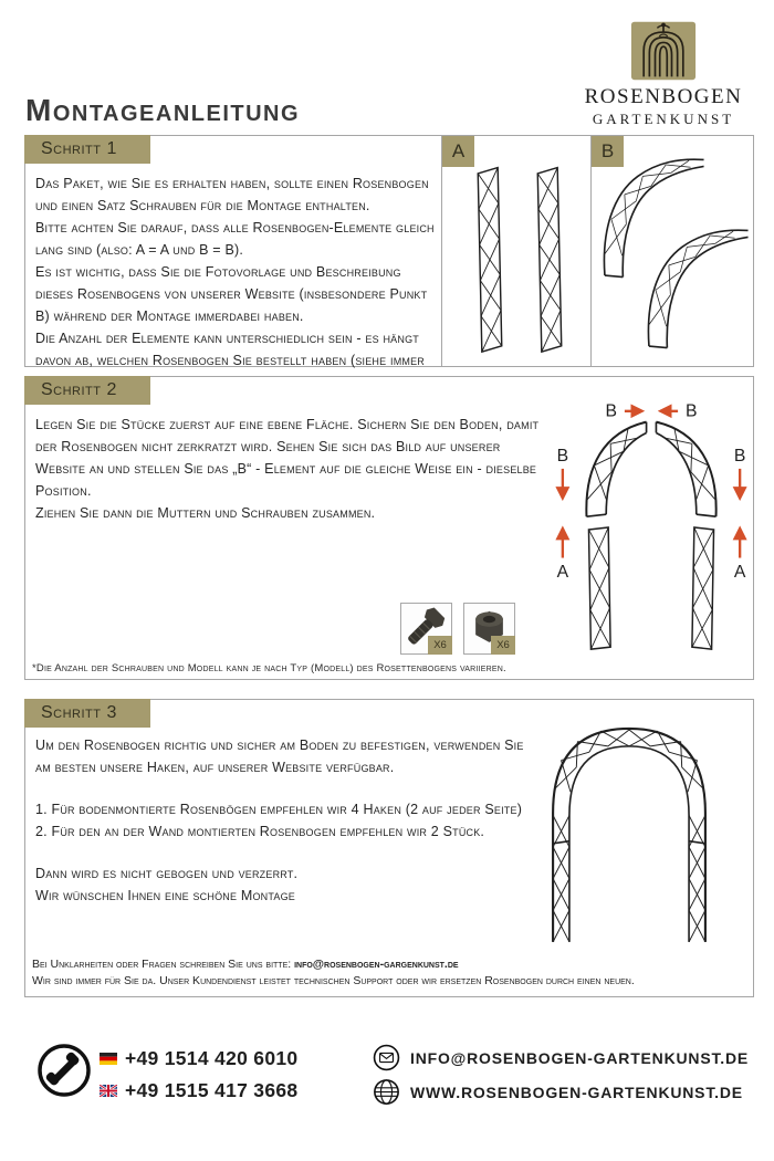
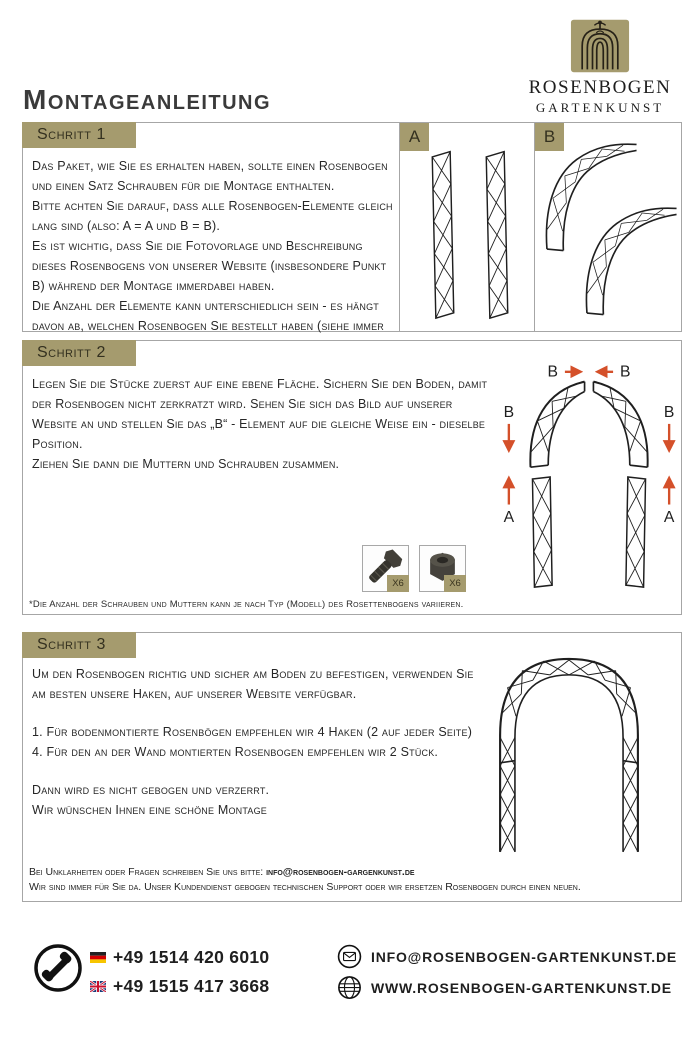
  ROSENBOGEN
  GARTENKUNST
  Montageanleitung
  Schritt 1
  Das Paket, wie Sie es erhalten haben, sollte einen Rosenbogen und einen Satz Schrauben für die Montage enthalten.
  Bitte achten Sie darauf, dass alle Rosenbogen-Elemente gleich lang sind (also: A = A und B = B).
  Es ist wichtig, dass Sie die Fotovorlage und Beschreibung dieses Rosenbogens von unserer Website (insbesondere Punkt B) während der Montage immerdabei haben.
  Die Anzahl der Elemente kann unterschiedlich sein - es hängt davon ab, welchen Rosenbogen Sie bestellt haben (siehe immer
  A
  B
  Schritt 2
  Legen Sie die Stücke zuerst auf eine ebene Fläche. Sichern Sie den Boden, damit der Rosenbogen nicht zerkratzt wird. Sehen Sie sich das Bild auf unserer Website an und stellen Sie das „B“ - Element auf die gleiche Weise ein - dieselbe Position.
  Ziehen Sie dann die Muttern und Schrauben zusammen.
  B
  B
  B
  A
  B
  A
  X6
  X6
- *Die Anzahl der Schrauben und Modell kann je nach Typ (Modell) des Rosettenbogens variieren.
+ *Die Anzahl der Schrauben und Muttern kann je nach Typ (Modell) des Rosettenbogens variieren.
  Schritt 3
  Um den Rosenbogen richtig und sicher am Boden zu befestigen, verwenden Sie am besten unsere Haken, auf unserer Website verfügbar.
  1. Für bodenmontierte Rosenbögen empfehlen wir 4 Haken (2 auf jeder Seite)
- 2. Für den an der Wand montierten Rosenbogen empfehlen wir 2 Stück.
+ 4. Für den an der Wand montierten Rosenbogen empfehlen wir 2 Stück.
  Dann wird es nicht gebogen und verzerrt.
  Wir wünschen Ihnen eine schöne Montage
  Bei Unklarheiten oder Fragen schreiben Sie uns bitte: info@rosenbogen-gargenkunst.de
- Wir sind immer für Sie da. Unser Kundendienst leistet technischen Support oder wir ersetzen Rosenbogen durch einen neuen.
+ Wir sind immer für Sie da. Unser Kundendienst gebogen technischen Support oder wir ersetzen Rosenbogen durch einen neuen.
  +49 1514 420 6010
  +49 1515 417 3668
  INFO@ROSENBOGEN-GARTENKUNST.DE
  WWW.ROSENBOGEN-GARTENKUNST.DE
